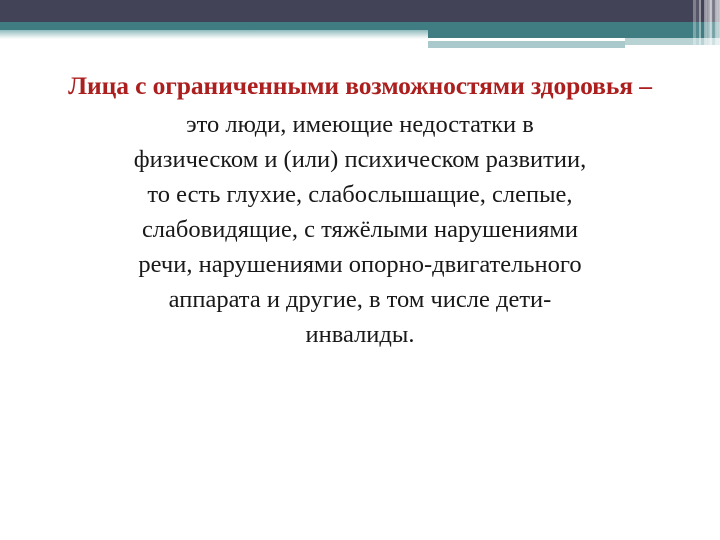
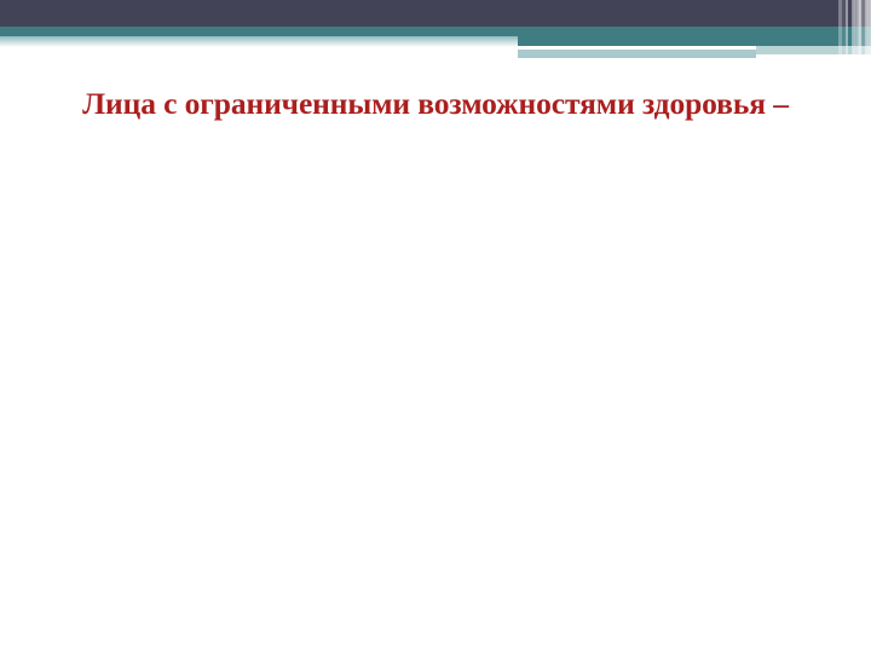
  Лица с ограниченными возможностями здоровья –
- это люди, имеющие недостатки в
- физическом и (или) психическом развитии,
- то есть глухие, слабослышащие, слепые,
- слабовидящие, с тяжёлыми нарушениями
- речи, нарушениями опорно-двигательного
- аппарата и другие, в том числе дети-
- инвалиды.
